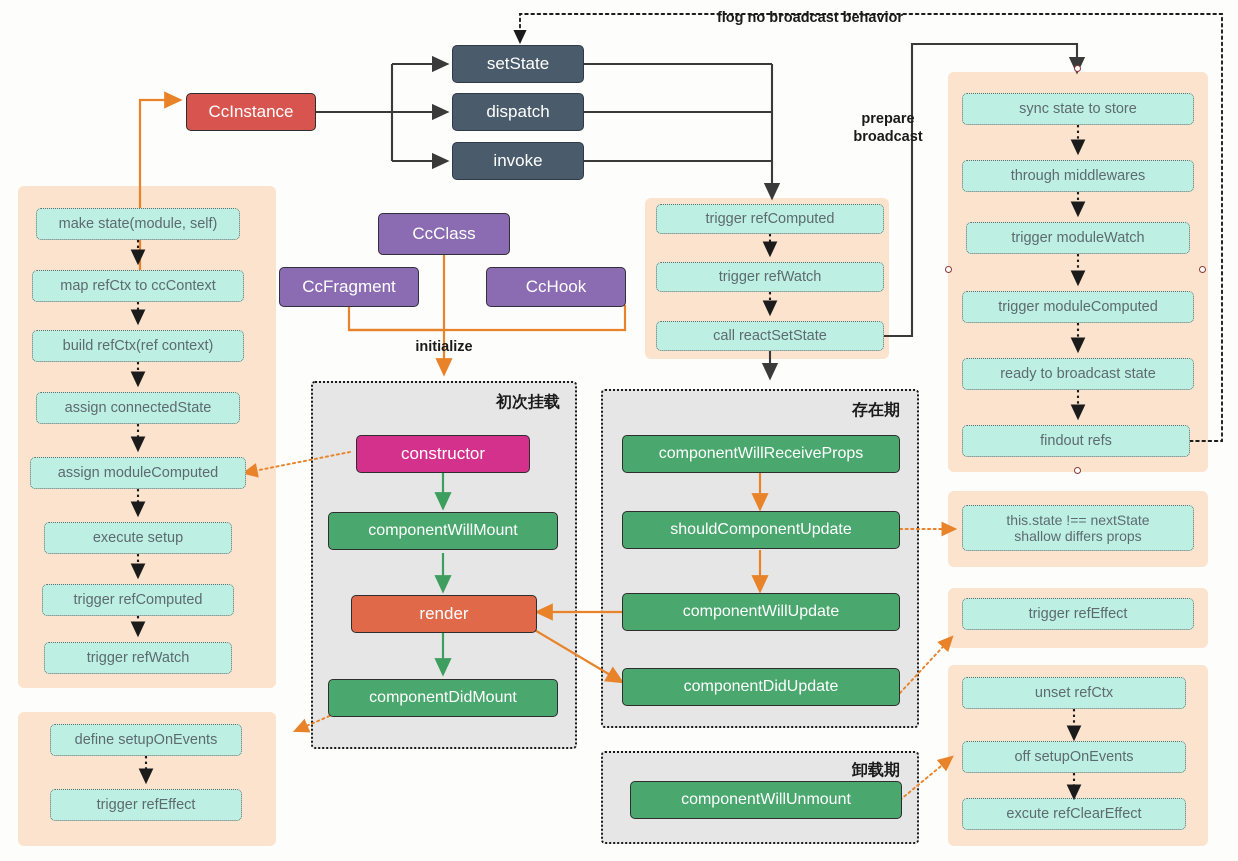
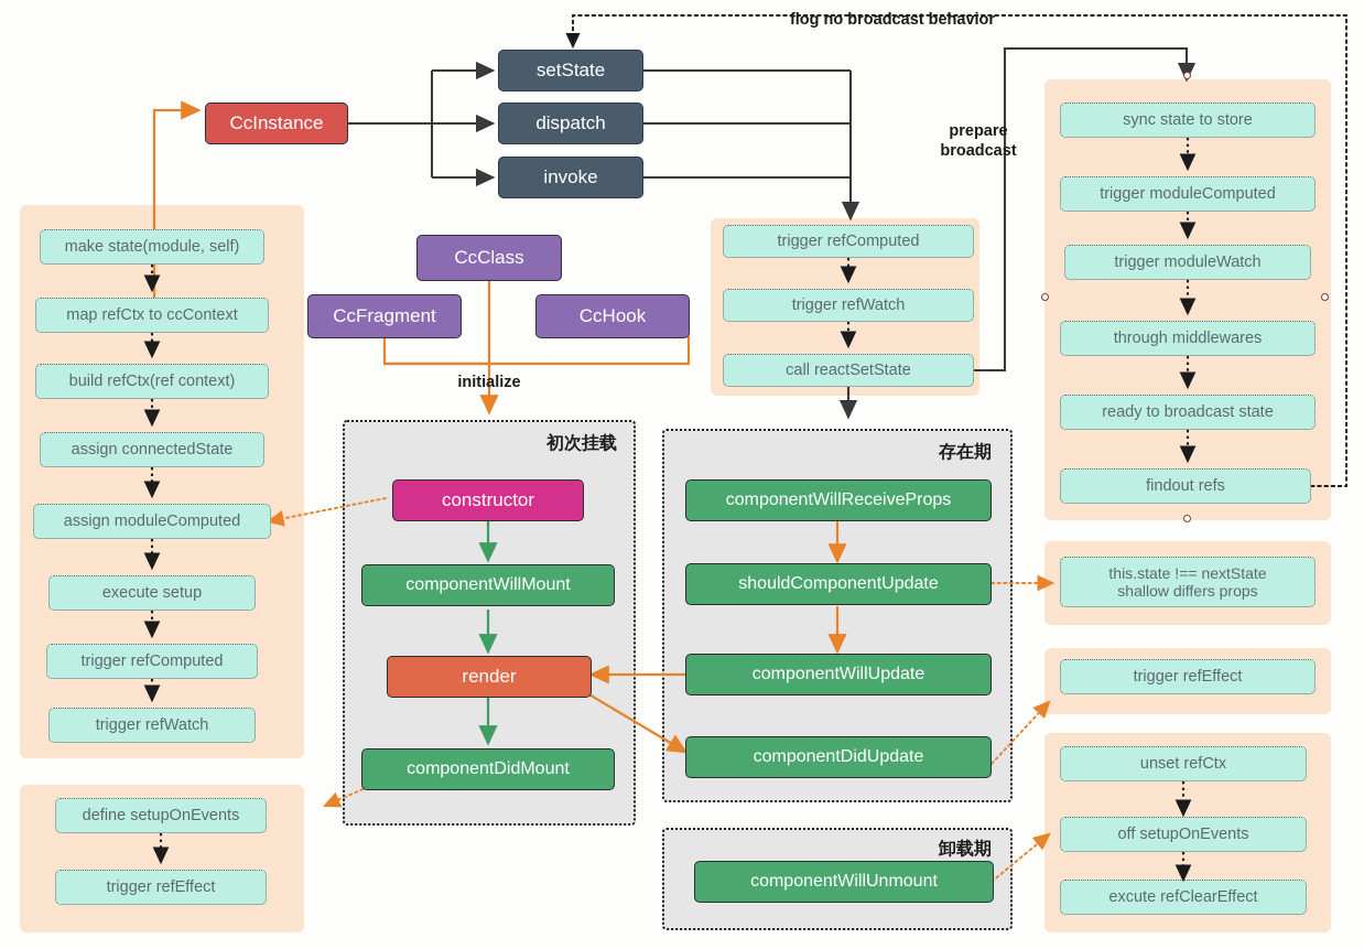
  初次挂载
  存在期
  卸载期
  CcInstance
  setState
  dispatch
  invoke
  CcClass
  CcFragment
  CcHook
  initialize
  prepare
  broadcast
  flog no broadcast behavior
  make state(module, self)
  map refCtx to ccContext
  build refCtx(ref context)
  assign connectedState
  assign moduleComputed
  execute setup
  trigger refComputed
  trigger refWatch
  define setupOnEvents
  trigger refEffect
  trigger refComputed
  trigger refWatch
  call reactSetState
  sync state to store
- through middlewares
+ trigger moduleComputed
  trigger moduleWatch
- trigger moduleComputed
+ through middlewares
  ready to broadcast state
  findout refs
  this.state !== nextState
  shallow differs props
  trigger refEffect
  unset refCtx
  off setupOnEvents
  excute refClearEffect
  constructor
  componentWillMount
  render
  componentDidMount
  componentWillReceiveProps
  shouldComponentUpdate
  componentWillUpdate
  componentDidUpdate
  componentWillUnmount
